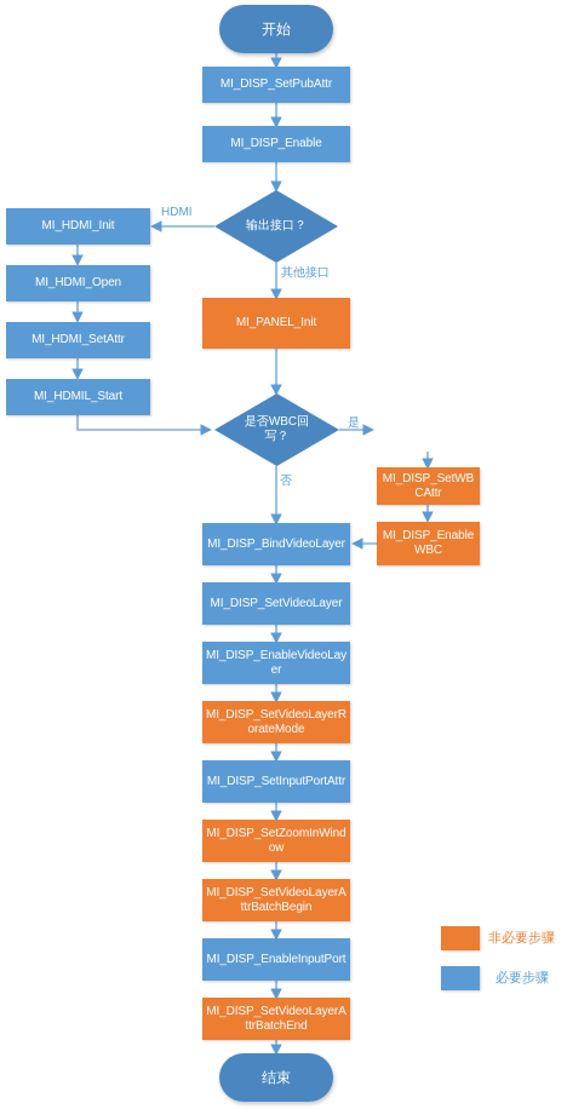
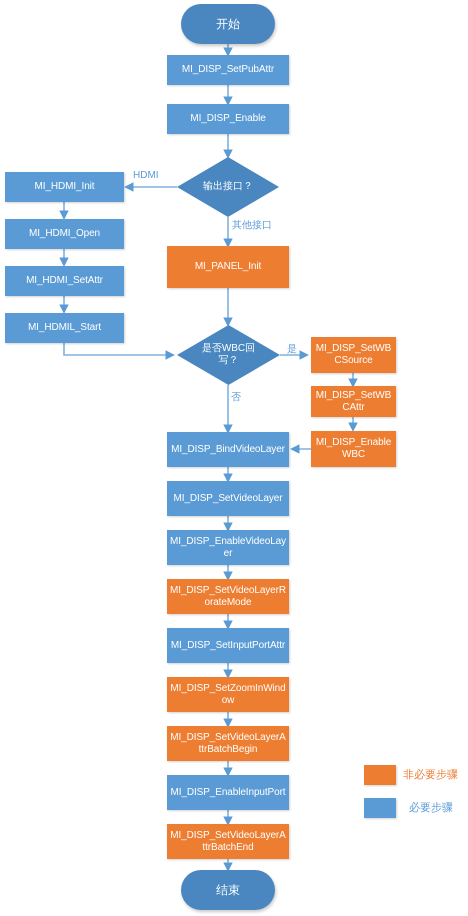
  开始
  结束
  MI_DISP_SetPubAttr
  MI_DISP_Enable
  输出接口？
  HDMI
  其他接口
  MI_HDMI_Init
  MI_HDMI_Open
  MI_HDMI_SetAttr
  MI_HDMIL_Start
  MI_PANEL_Init
  是否WBC回写？
  是
  否
+ MI_DISP_SetWBCSource
  MI_DISP_SetWBCAttr
  MI_DISP_EnableWBC
  MI_DISP_BindVideoLayer
  MI_DISP_SetVideoLayer
  MI_DISP_EnableVideoLayer
  MI_DISP_SetVideoLayerRorateMode
  MI_DISP_SetInputPortAttr
  MI_DISP_SetZoomInWindow
  MI_DISP_SetVideoLayerAttrBatchBegin
  MI_DISP_EnableInputPort
  MI_DISP_SetVideoLayerAttrBatchEnd
  非必要步骤
  必要步骤
